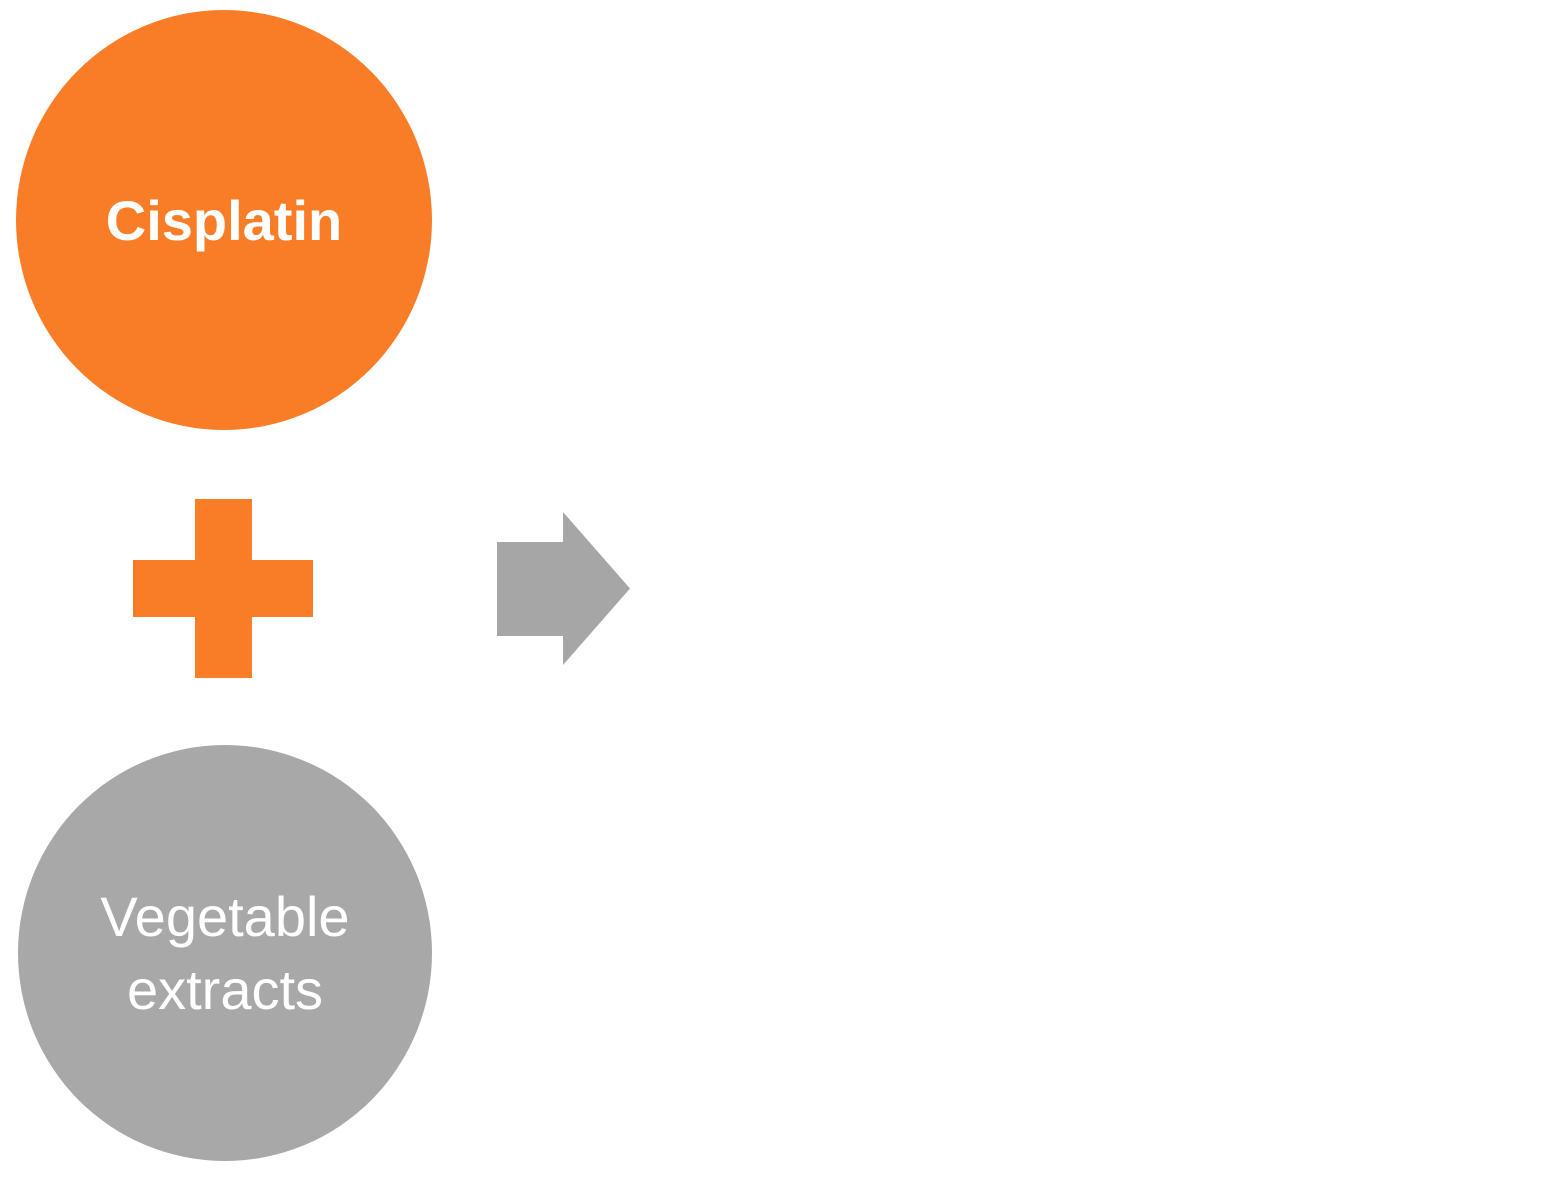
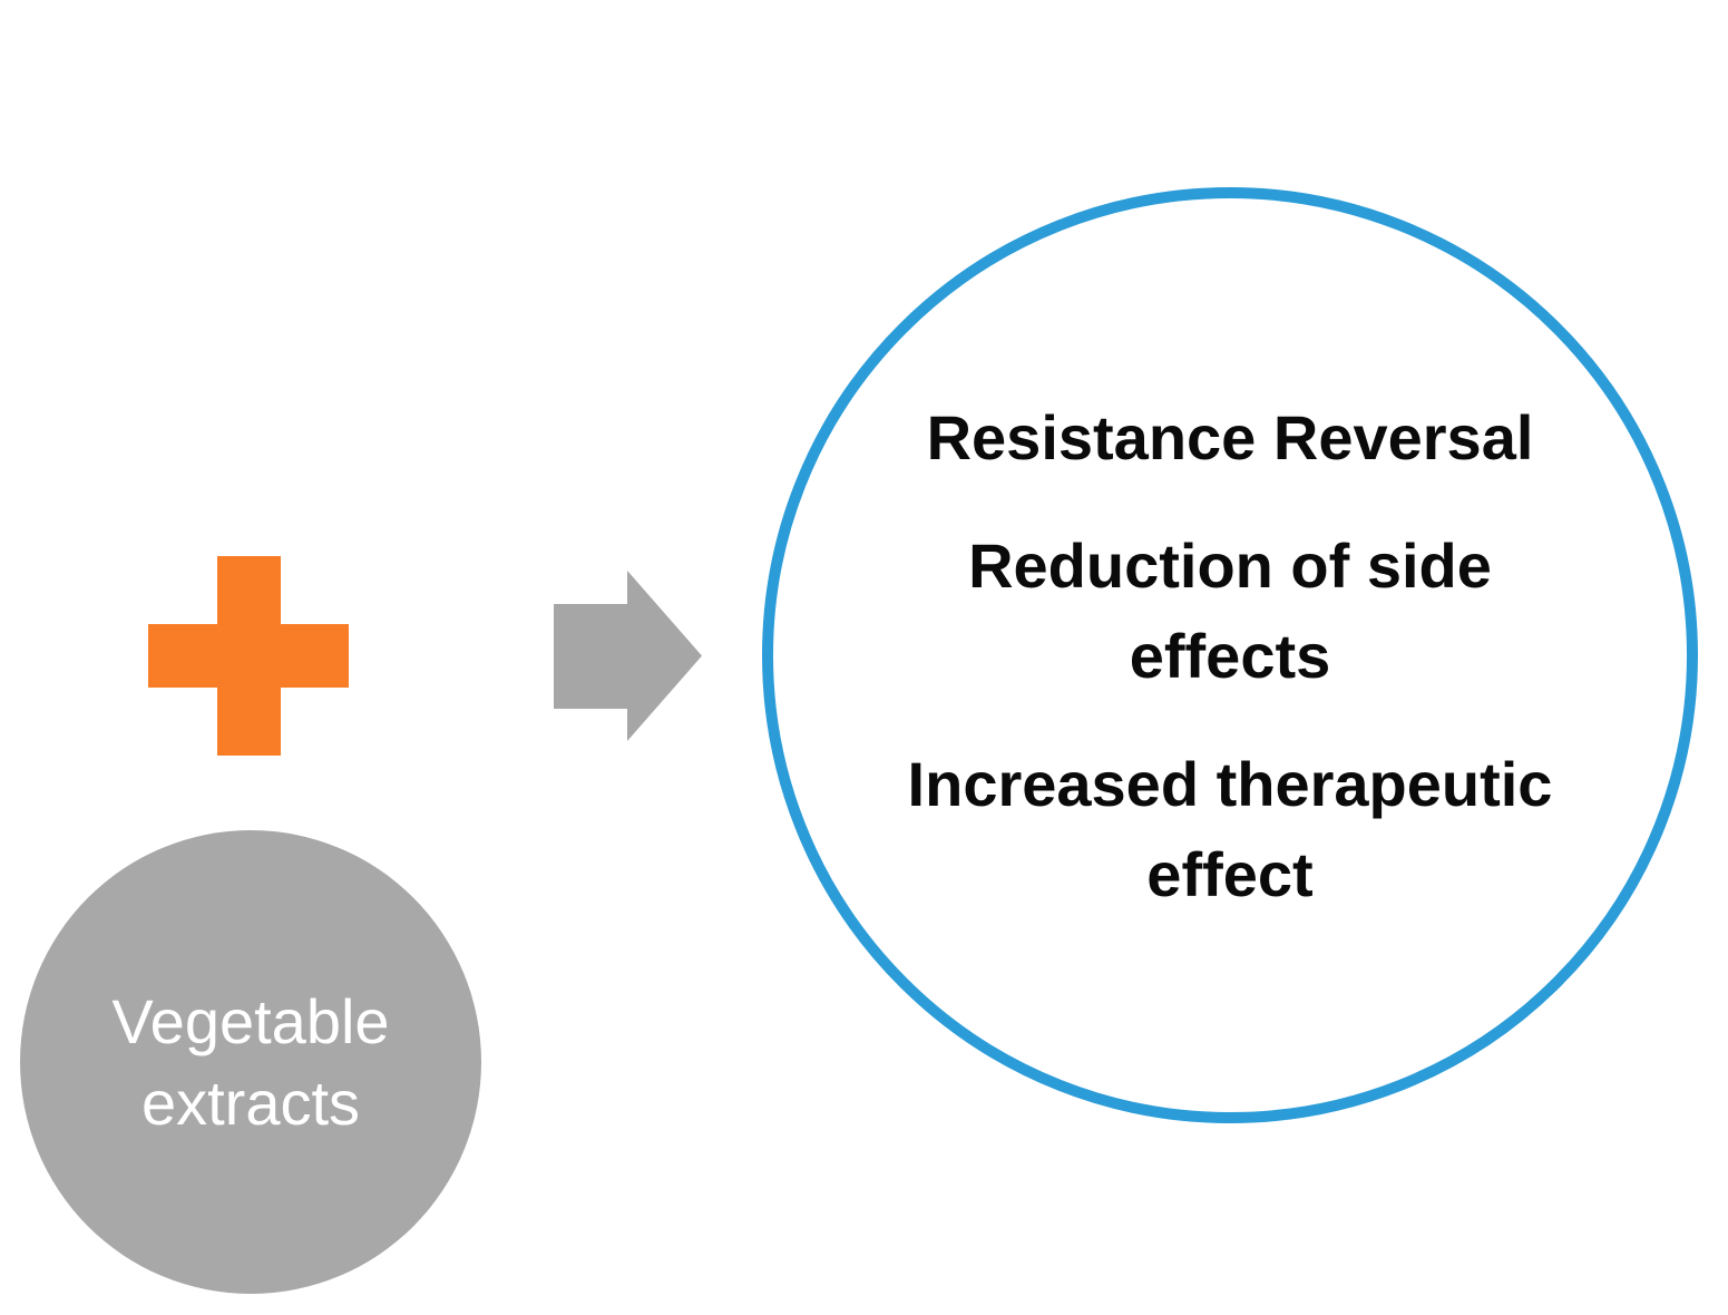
- Cisplatin
  Vegetable extracts
+ Resistance Reversal
+ Reduction of side effects
+ Increased therapeutic effect
